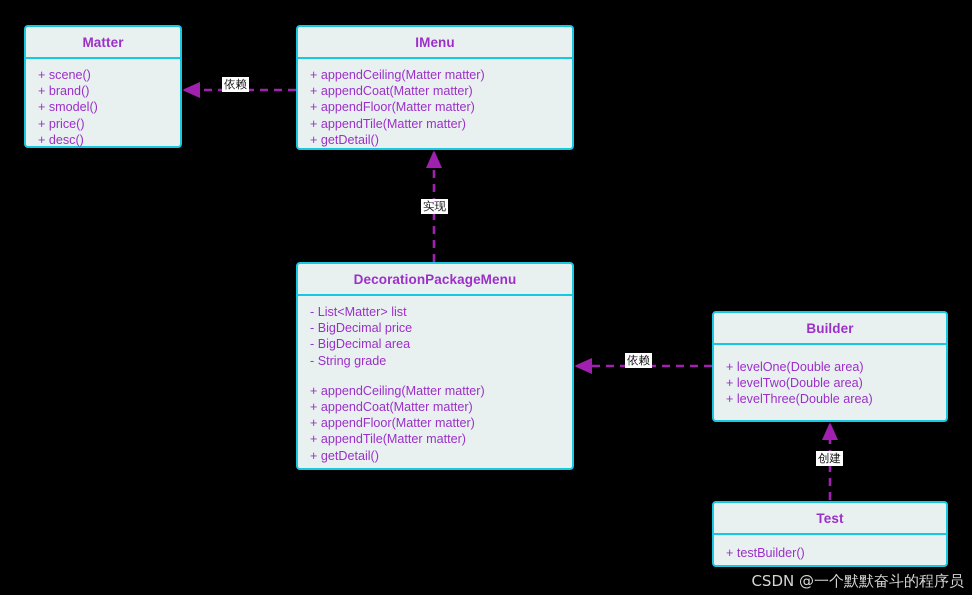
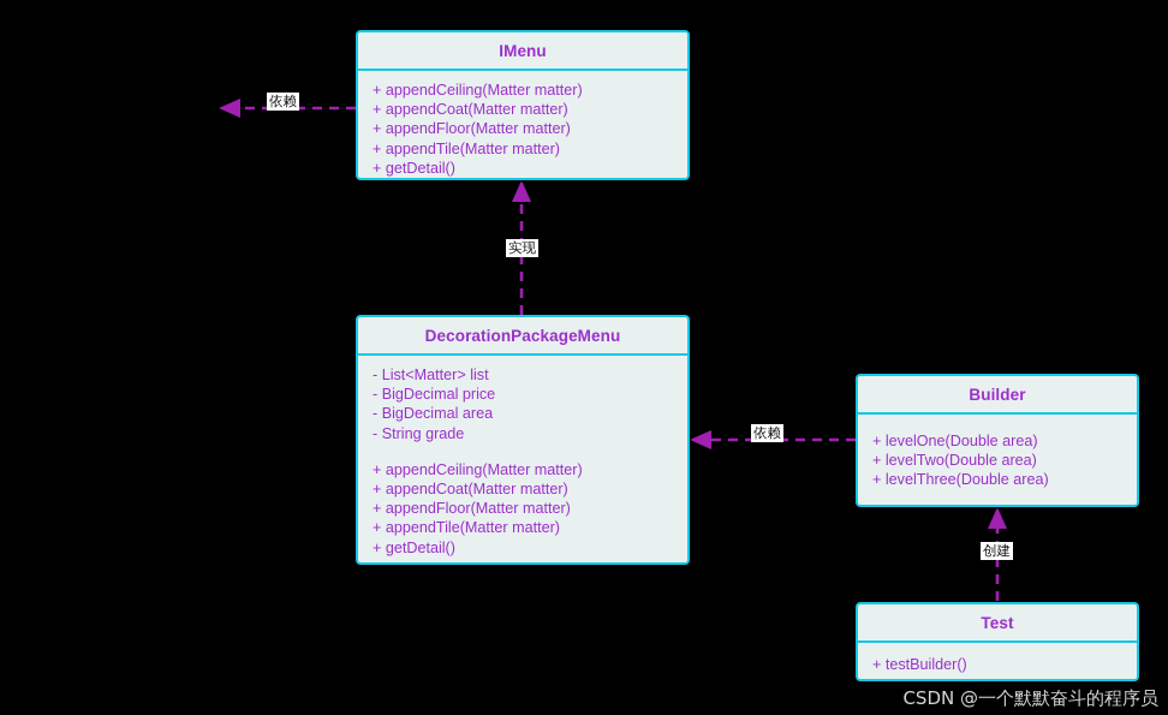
  依赖
  实现
  依赖
  创建
- Matter
- + scene()
- + brand()
- + smodel()
- + price()
- + desc()
  IMenu
  + appendCeiling(Matter matter)
  + appendCoat(Matter matter)
  + appendFloor(Matter matter)
  + appendTile(Matter matter)
  + getDetail()
  DecorationPackageMenu
  - List<Matter> list
  - BigDecimal price
  - BigDecimal area
  - String grade
  + appendCeiling(Matter matter)
  + appendCoat(Matter matter)
  + appendFloor(Matter matter)
  + appendTile(Matter matter)
  + getDetail()
  Builder
  + levelOne(Double area)
  + levelTwo(Double area)
  + levelThree(Double area)
  Test
  + testBuilder()
  CSDN @一个默默奋斗的程序员
